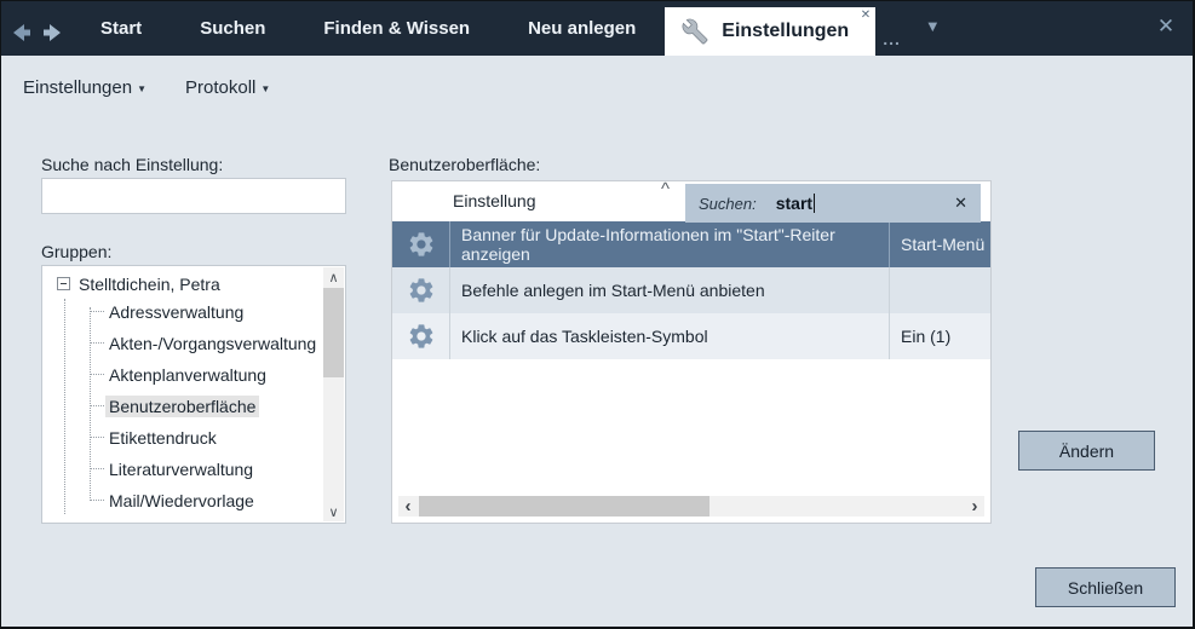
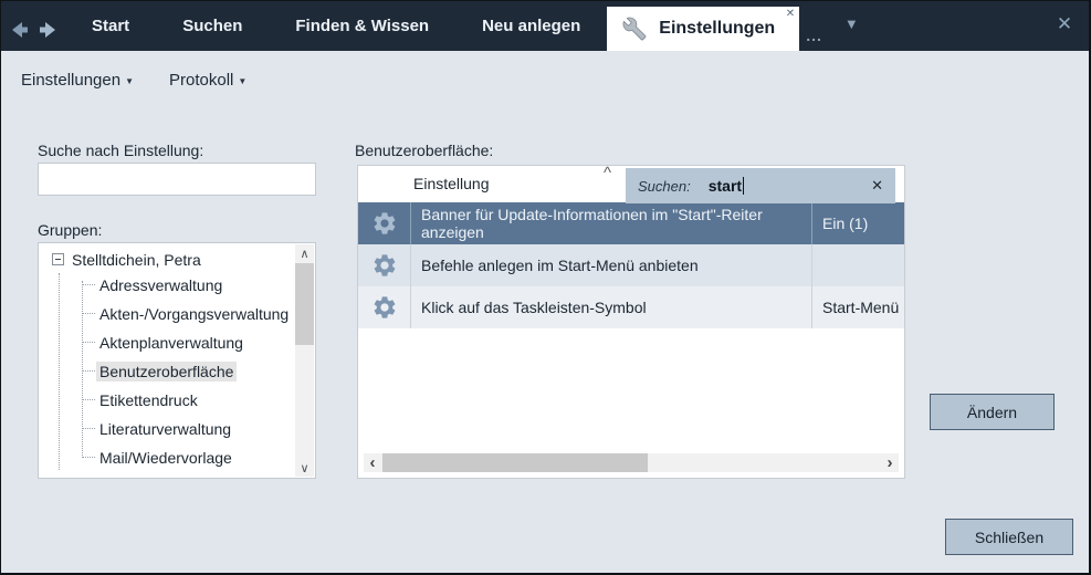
  Start
  Suchen
  Finden & Wissen
  Neu anlegen
  Einstellungen
  ✕
  ...
  ▼
  ✕
  Einstellungen
  ▼
  Protokoll
  ▼
  Suche nach Einstellung:
  Gruppen:
  Stelltdichein, Petra
  Adressverwaltung
  Akten-/Vorgangsverwaltung
  Aktenplanverwaltung
  Benutzeroberfläche
  Etikettendruck
  Literaturverwaltung
  Mail/Wiedervorlage
  ∧
  ∨
  Benutzeroberfläche:
  Einstellung
  ^
  Suchen:
  start
  ✕
  Banner für Update-Informationen im "Start"-Reiter anzeigen
- Start-Menü
+ Ein (1)
  Befehle anlegen im Start-Menü anbieten
  Klick auf das Taskleisten-Symbol
- Ein (1)
+ Start-Menü
  ‹
  ›
  Ändern
  Schließen
